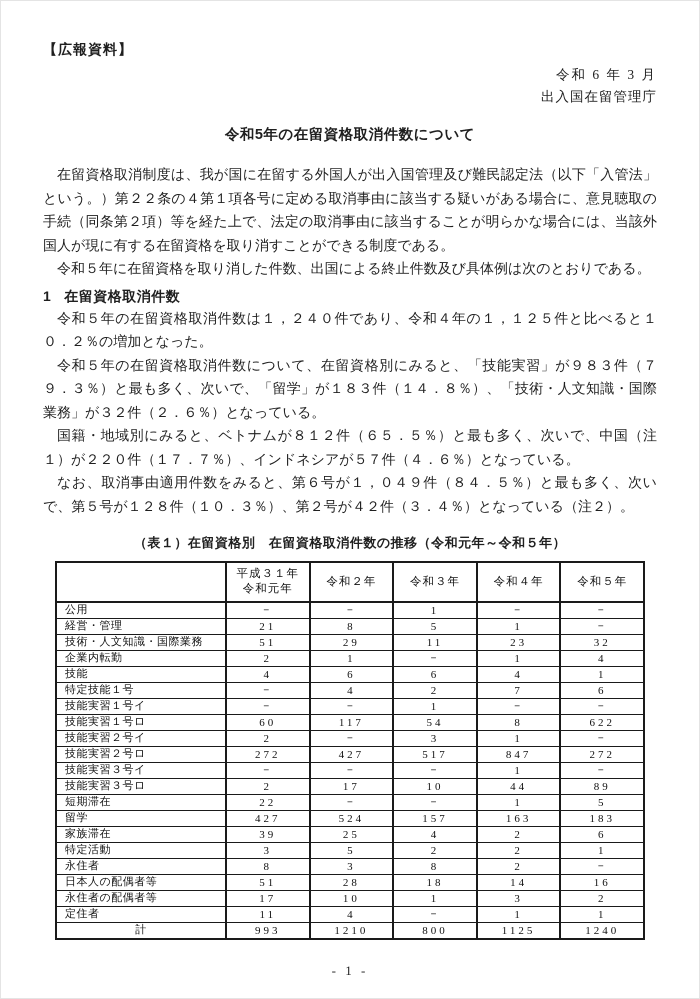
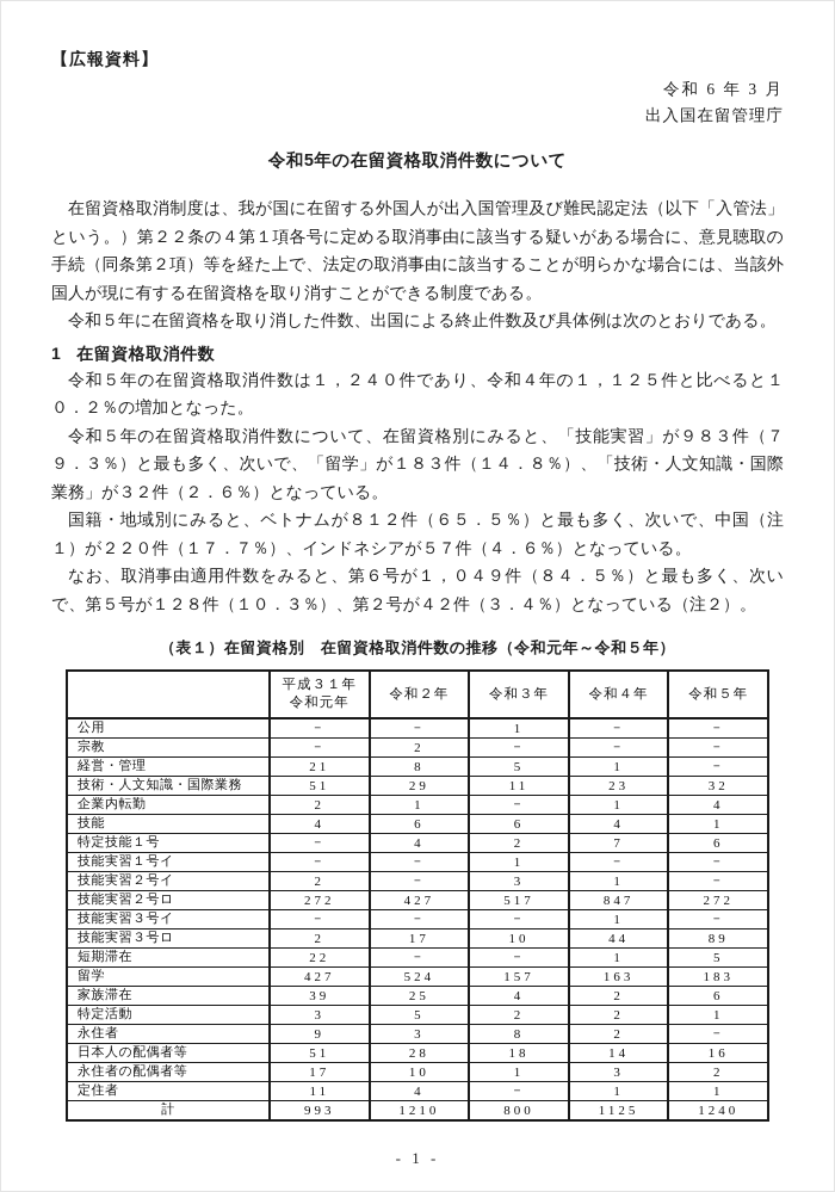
  【広報資料】
  令和 6 年 3 月
  出入国在留管理庁
  令和5年の在留資格取消件数について
  在留資格取消制度は、我が国に在留する外国人が出入国管理及び難民認定法（以下「入管法」という。）第２２条の４第１項各号に定める取消事由に該当する疑いがある場合に、意見聴取の手続（同条第２項）等を経た上で、法定の取消事由に該当することが明らかな場合には、当該外国人が現に有する在留資格を取り消すことができる制度である。
  令和５年に在留資格を取り消した件数、出国による終止件数及び具体例は次のとおりである。
  1 在留資格取消件数
  令和５年の在留資格取消件数は１，２４０件であり、令和４年の１，１２５件と比べると１０．２％の増加となった。
  令和５年の在留資格取消件数について、在留資格別にみると、「技能実習」が９８３件（７９．３％）と最も多く、次いで、「留学」が１８３件（１４．８％）、「技術・人文知識・国際業務」が３２件（２．６％）となっている。
  国籍・地域別にみると、ベトナムが８１２件（６５．５％）と最も多く、次いで、中国（注１）が２２０件（１７．７％）、インドネシアが５７件（４．６％）となっている。
  なお、取消事由適用件数をみると、第６号が１，０４９件（８４．５％）と最も多く、次いで、第５号が１２８件（１０．３％）、第２号が４２件（３．４％）となっている（注２）。
  （表１）在留資格別 在留資格取消件数の推移（令和元年～令和５年）
  	平成３１年 令和元年	令和２年	令和３年	令和４年	令和５年
  公用	－	－	1	－	－
+ 宗教	－	2	－	－	－
  経営・管理	21	8	5	1	－
  技術・人文知識・国際業務	51	29	11	23	32
  企業内転勤	2	1	－	1	4
  技能	4	6	6	4	1
  特定技能１号	－	4	2	7	6
  技能実習１号イ	－	－	1	－	－
- 技能実習１号ロ	60	117	54	8	622
  技能実習２号イ	2	－	3	1	－
  技能実習２号ロ	272	427	517	847	272
  技能実習３号イ	－	－	－	1	－
  技能実習３号ロ	2	17	10	44	89
  短期滞在	22	－	－	1	5
  留学	427	524	157	163	183
  家族滞在	39	25	4	2	6
  特定活動	3	5	2	2	1
- 永住者	8	3	8	2	－
+ 永住者	9	3	8	2	－
  日本人の配偶者等	51	28	18	14	16
  永住者の配偶者等	17	10	1	3	2
  定住者	11	4	－	1	1
  計	993	1210	800	1125	1240
  - 1 -
